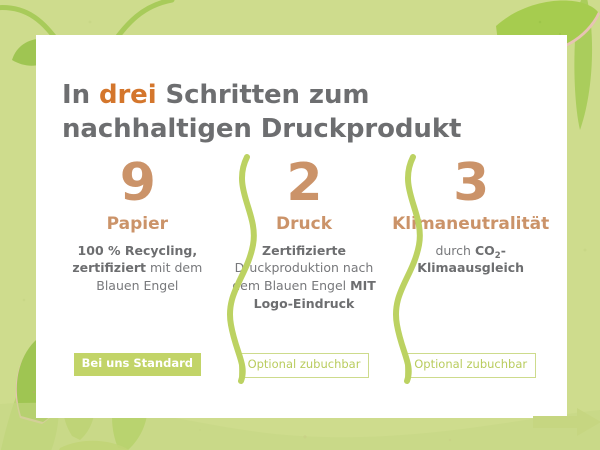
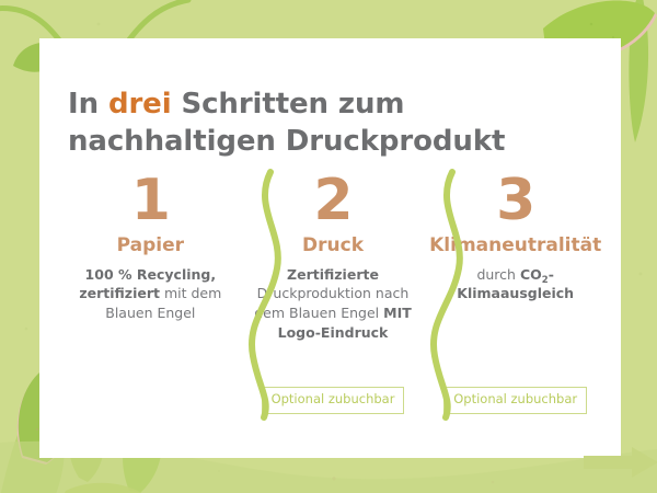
  In drei Schritten zum
  nachhaltigen Druckprodukt
- 9
+ 1
  Papier
  100 % Recycling, zertifiziert mit dem Blauen Engel
- Bei uns Standard
  2
  Druck
  Zertifizierte Duckproduktion nach em Blauen Engel MIT Logo-Eindruck
  Optional zubuchbar
  3
  Klimaneutralität
  durch CO2-Klimaausgleich
  Optional zubuchbar
